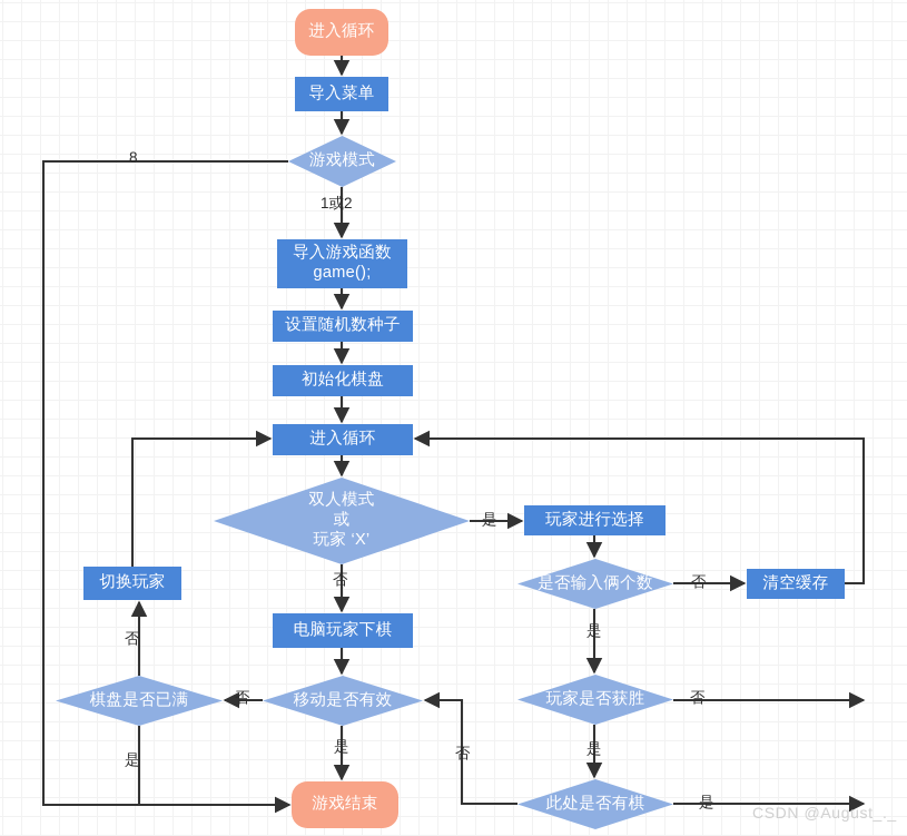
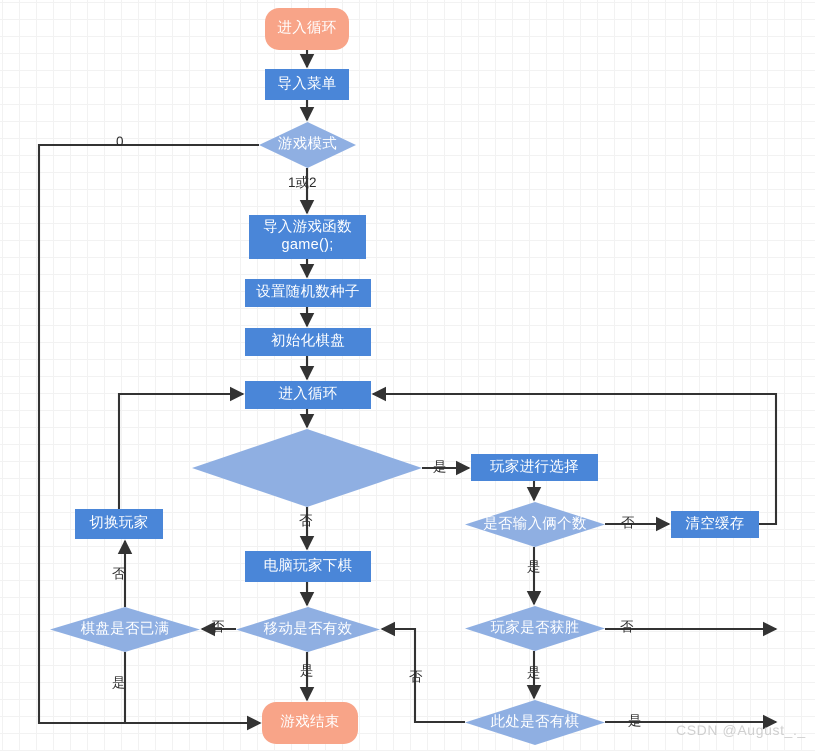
  进入循环
  导入菜单
  游戏模式
  导入游戏函数
  game();
  设置随机数种子
  初始化棋盘
  进入循环
- 双人模式
- 或
- 玩家 ‘X’
  玩家进行选择
  是否输入俩个数
  清空缓存
  切换玩家
  电脑玩家下棋
  玩家是否获胜
  棋盘是否已满
  移动是否有效
  此处是否有棋
  游戏结束
- 8
+ 0
  1或2
  是
  否
  否
  是
  否
  是
  是
  否
  否
  是
  否
  是
  CSDN @August_._
